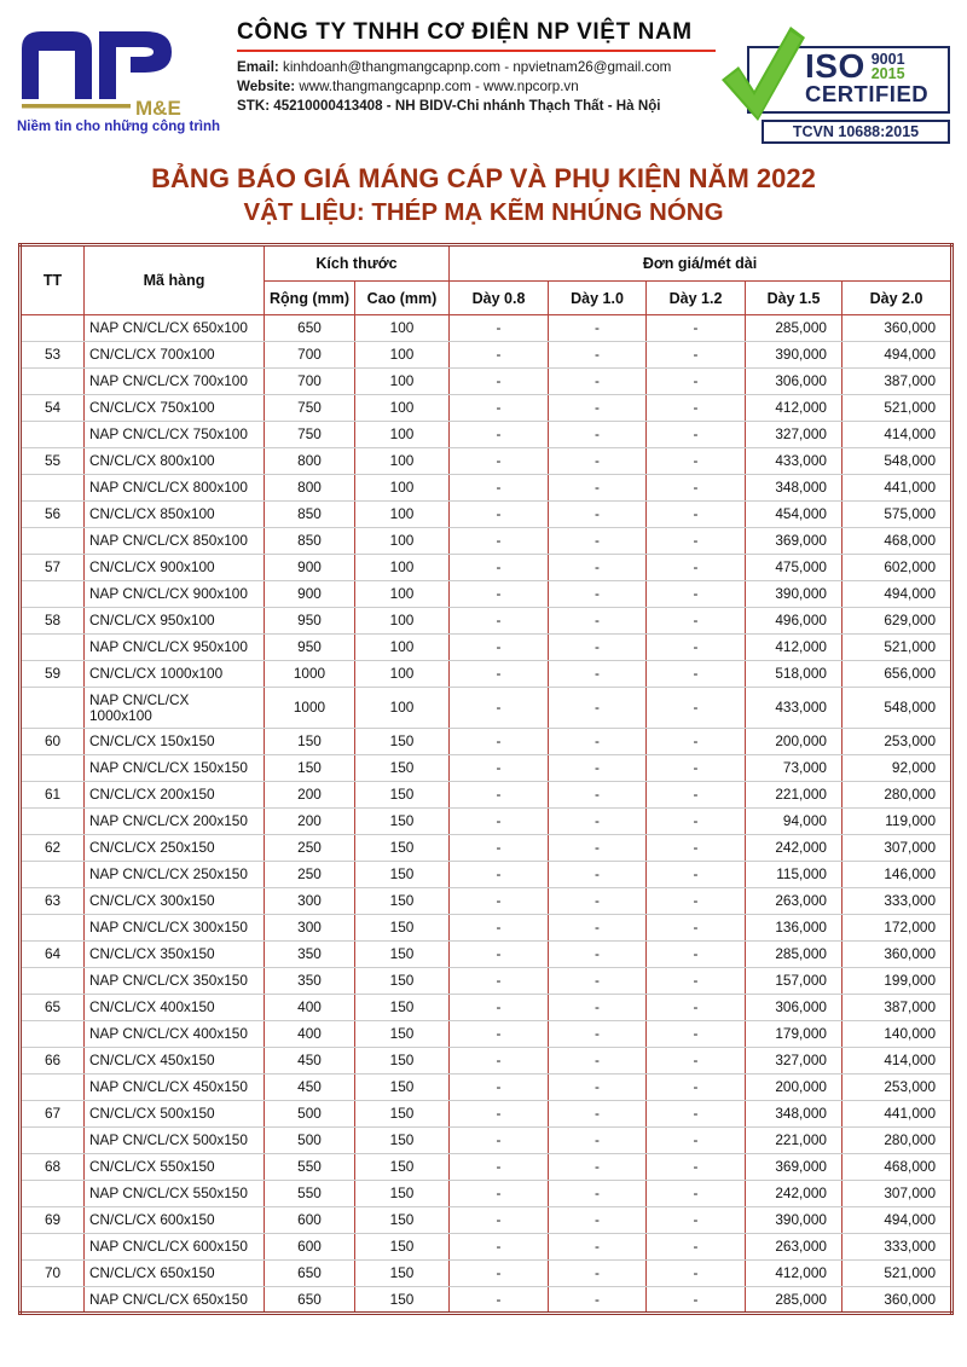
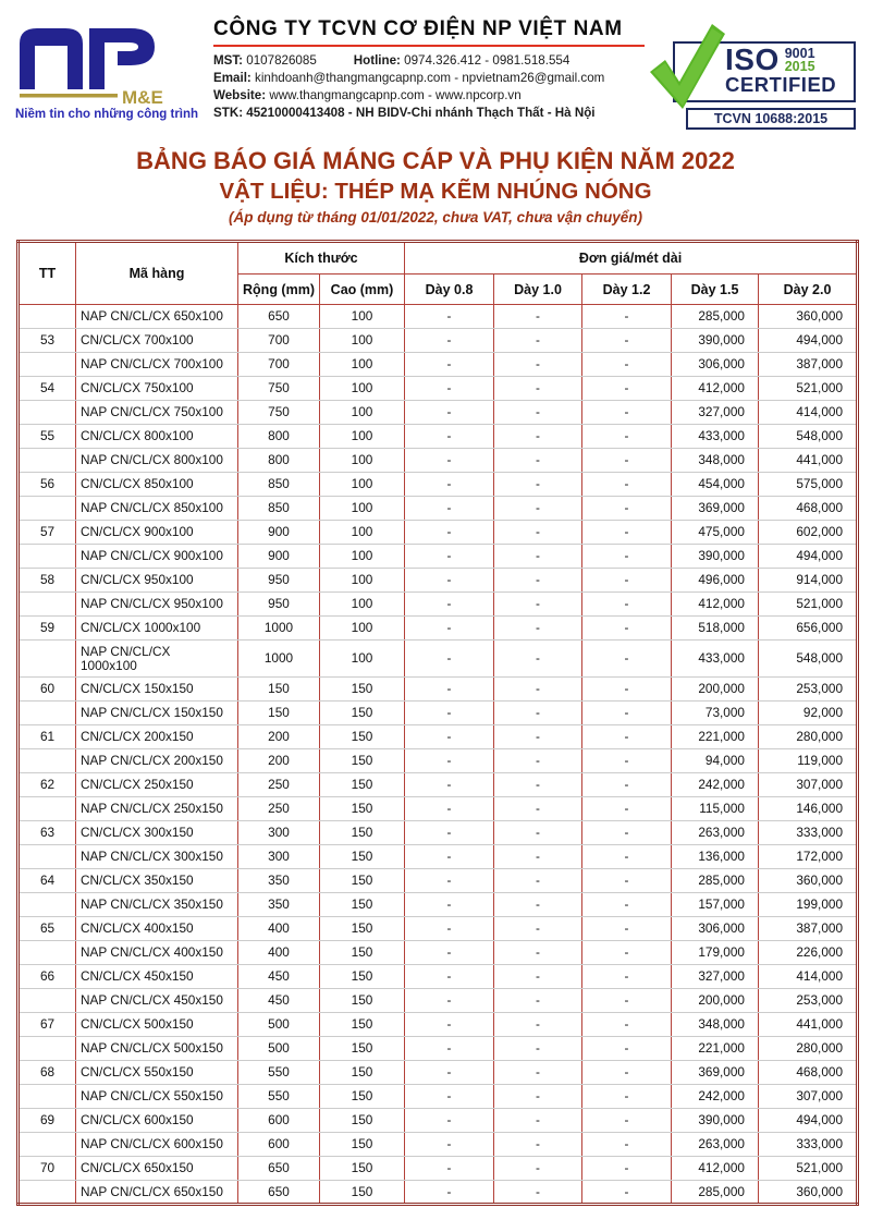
  M&E
  Niềm tin cho những công trình
- CÔNG TY TNHH CƠ ĐIỆN NP VIỆT NAM
+ CÔNG TY TCVN CƠ ĐIỆN NP VIỆT NAM
+ MST: 0107826085 Hotline: 0974.326.412 - 0981.518.554
  Email: kinhdoanh@thangmangcapnp.com - npvietnam26@gmail.com
  Website: www.thangmangcapnp.com - www.npcorp.vn
  STK: 45210000413408 - NH BIDV-Chi nhánh Thạch Thất - Hà Nội
  ISO
  9001
  2015
  CERTIFIED
  TCVN 10688:2015
  BẢNG BÁO GIÁ MÁNG CÁP VÀ PHỤ KIỆN NĂM 2022
  VẬT LIỆU: THÉP MẠ KẼM NHÚNG NÓNG
+ (Áp dụng từ tháng 01/01/2022, chưa VAT, chưa vận chuyển)
  TT	Mã hàng	Kích thước	Đơn giá/mét dài
  Rộng (mm)	Cao (mm)	Dày 0.8	Dày 1.0	Dày 1.2	Dày 1.5	Dày 2.0
  	NAP CN/CL/CX 650x100	650	100	-	-	-	285,000	360,000
  53	CN/CL/CX 700x100	700	100	-	-	-	390,000	494,000
  	NAP CN/CL/CX 700x100	700	100	-	-	-	306,000	387,000
  54	CN/CL/CX 750x100	750	100	-	-	-	412,000	521,000
  	NAP CN/CL/CX 750x100	750	100	-	-	-	327,000	414,000
  55	CN/CL/CX 800x100	800	100	-	-	-	433,000	548,000
  	NAP CN/CL/CX 800x100	800	100	-	-	-	348,000	441,000
  56	CN/CL/CX 850x100	850	100	-	-	-	454,000	575,000
  	NAP CN/CL/CX 850x100	850	100	-	-	-	369,000	468,000
  57	CN/CL/CX 900x100	900	100	-	-	-	475,000	602,000
  	NAP CN/CL/CX 900x100	900	100	-	-	-	390,000	494,000
- 58	CN/CL/CX 950x100	950	100	-	-	-	496,000	629,000
+ 58	CN/CL/CX 950x100	950	100	-	-	-	496,000	914,000
  	NAP CN/CL/CX 950x100	950	100	-	-	-	412,000	521,000
  59	CN/CL/CX 1000x100	1000	100	-	-	-	518,000	656,000
  	NAP CN/CL/CX 1000x100	1000	100	-	-	-	433,000	548,000
  60	CN/CL/CX 150x150	150	150	-	-	-	200,000	253,000
  	NAP CN/CL/CX 150x150	150	150	-	-	-	73,000	92,000
  61	CN/CL/CX 200x150	200	150	-	-	-	221,000	280,000
  	NAP CN/CL/CX 200x150	200	150	-	-	-	94,000	119,000
  62	CN/CL/CX 250x150	250	150	-	-	-	242,000	307,000
  	NAP CN/CL/CX 250x150	250	150	-	-	-	115,000	146,000
  63	CN/CL/CX 300x150	300	150	-	-	-	263,000	333,000
  	NAP CN/CL/CX 300x150	300	150	-	-	-	136,000	172,000
  64	CN/CL/CX 350x150	350	150	-	-	-	285,000	360,000
  	NAP CN/CL/CX 350x150	350	150	-	-	-	157,000	199,000
  65	CN/CL/CX 400x150	400	150	-	-	-	306,000	387,000
- 	NAP CN/CL/CX 400x150	400	150	-	-	-	179,000	140,000
+ 	NAP CN/CL/CX 400x150	400	150	-	-	-	179,000	226,000
  66	CN/CL/CX 450x150	450	150	-	-	-	327,000	414,000
  	NAP CN/CL/CX 450x150	450	150	-	-	-	200,000	253,000
  67	CN/CL/CX 500x150	500	150	-	-	-	348,000	441,000
  	NAP CN/CL/CX 500x150	500	150	-	-	-	221,000	280,000
  68	CN/CL/CX 550x150	550	150	-	-	-	369,000	468,000
  	NAP CN/CL/CX 550x150	550	150	-	-	-	242,000	307,000
  69	CN/CL/CX 600x150	600	150	-	-	-	390,000	494,000
  	NAP CN/CL/CX 600x150	600	150	-	-	-	263,000	333,000
  70	CN/CL/CX 650x150	650	150	-	-	-	412,000	521,000
  	NAP CN/CL/CX 650x150	650	150	-	-	-	285,000	360,000
